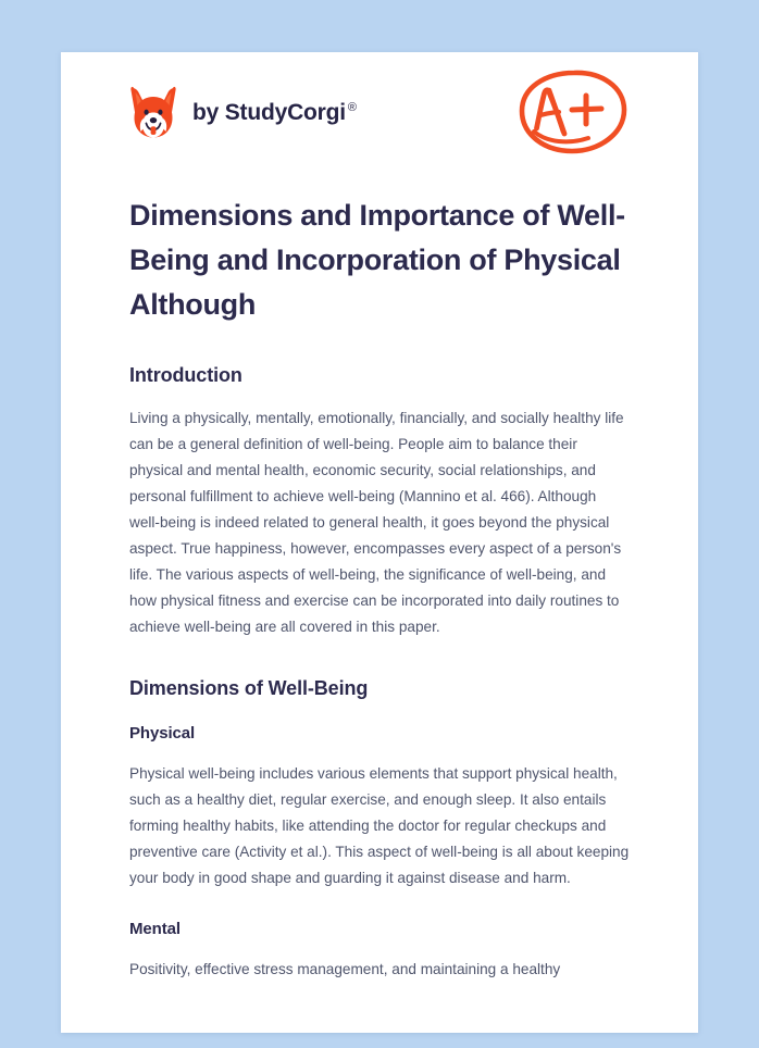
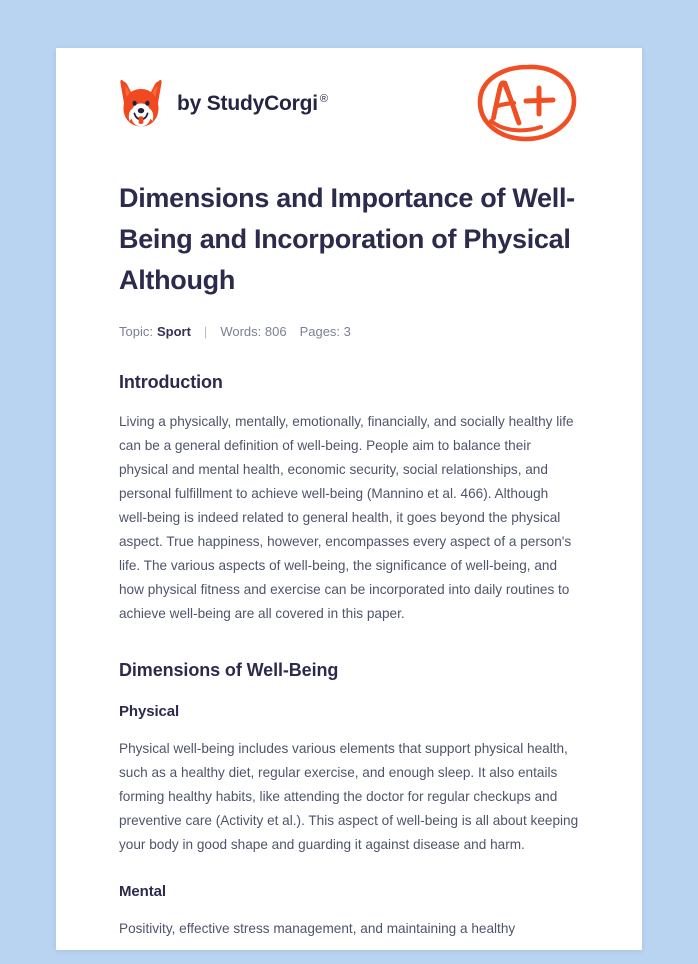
  by StudyCorgi ®
  Dimensions and Importance of Well-Being and Incorporation of Physical Although
+ Topic:
+ Sport
+ |
+ Words: 806
+ Pages: 3
  Introduction
  Living a physically, mentally, emotionally, financially, and socially healthy life can be a general definition of well-being. People aim to balance their physical and mental health, economic security, social relationships, and personal fulfillment to achieve well-being (Mannino et al. 466). Although well-being is indeed related to general health, it goes beyond the physical aspect. True happiness, however, encompasses every aspect of a person's life. The various aspects of well-being, the significance of well-being, and how physical fitness and exercise can be incorporated into daily routines to achieve well-being are all covered in this paper.
  Dimensions of Well-Being
  Physical
  Physical well-being includes various elements that support physical health, such as a healthy diet, regular exercise, and enough sleep. It also entails forming healthy habits, like attending the doctor for regular checkups and preventive care (Activity et al.). This aspect of well-being is all about keeping your body in good shape and guarding it against disease and harm.
  Mental
  Positivity, effective stress management, and maintaining a healthy
